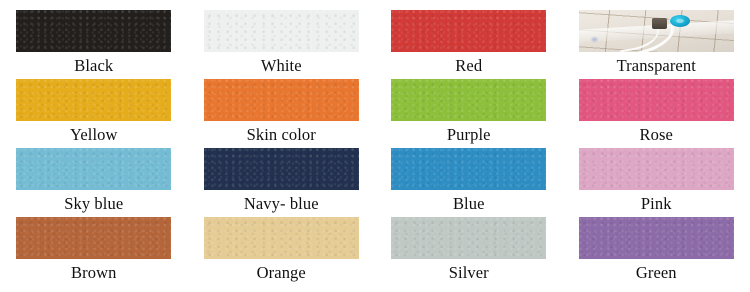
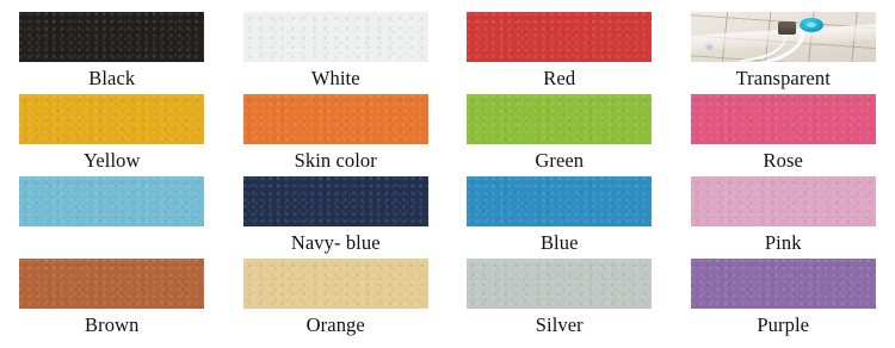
  Black
  White
  Red
  Transparent
  Yellow
  Skin color
- Purple
+ Green
  Rose
- Sky blue
  Navy- blue
  Blue
  Pink
  Brown
  Orange
  Silver
- Green
+ Purple
